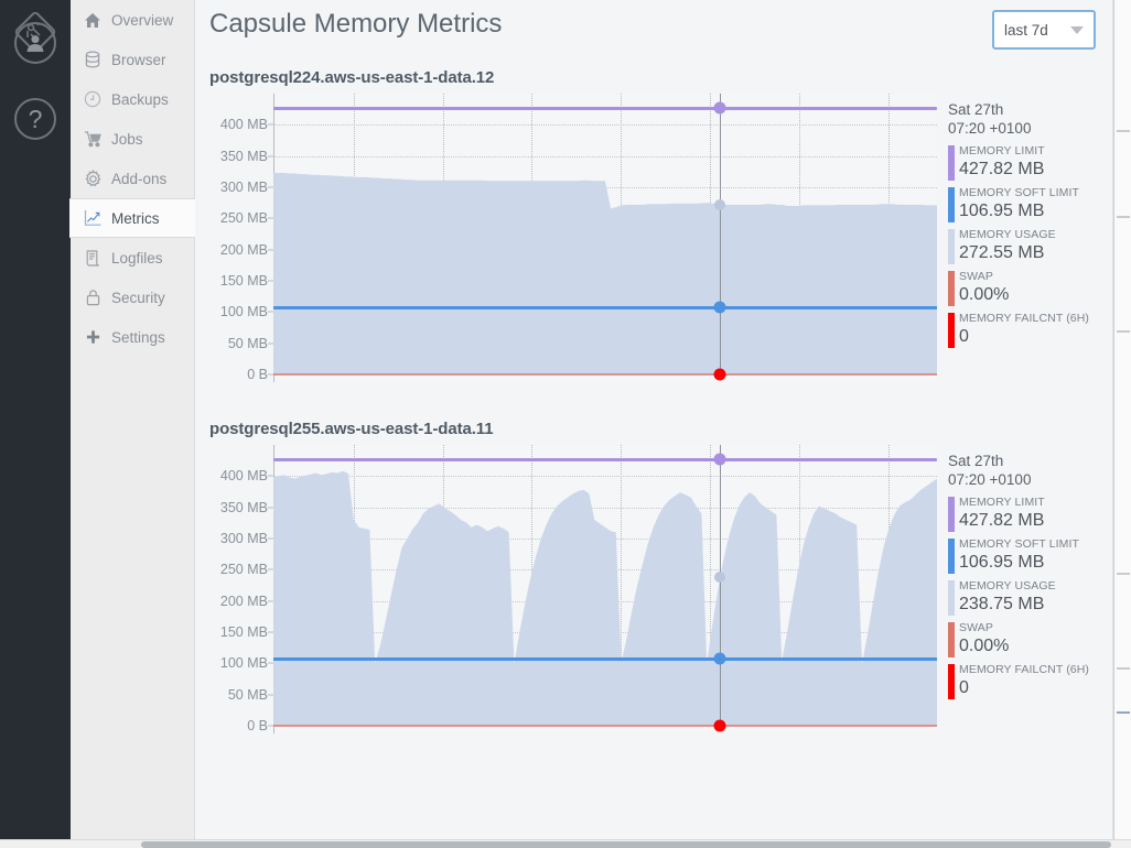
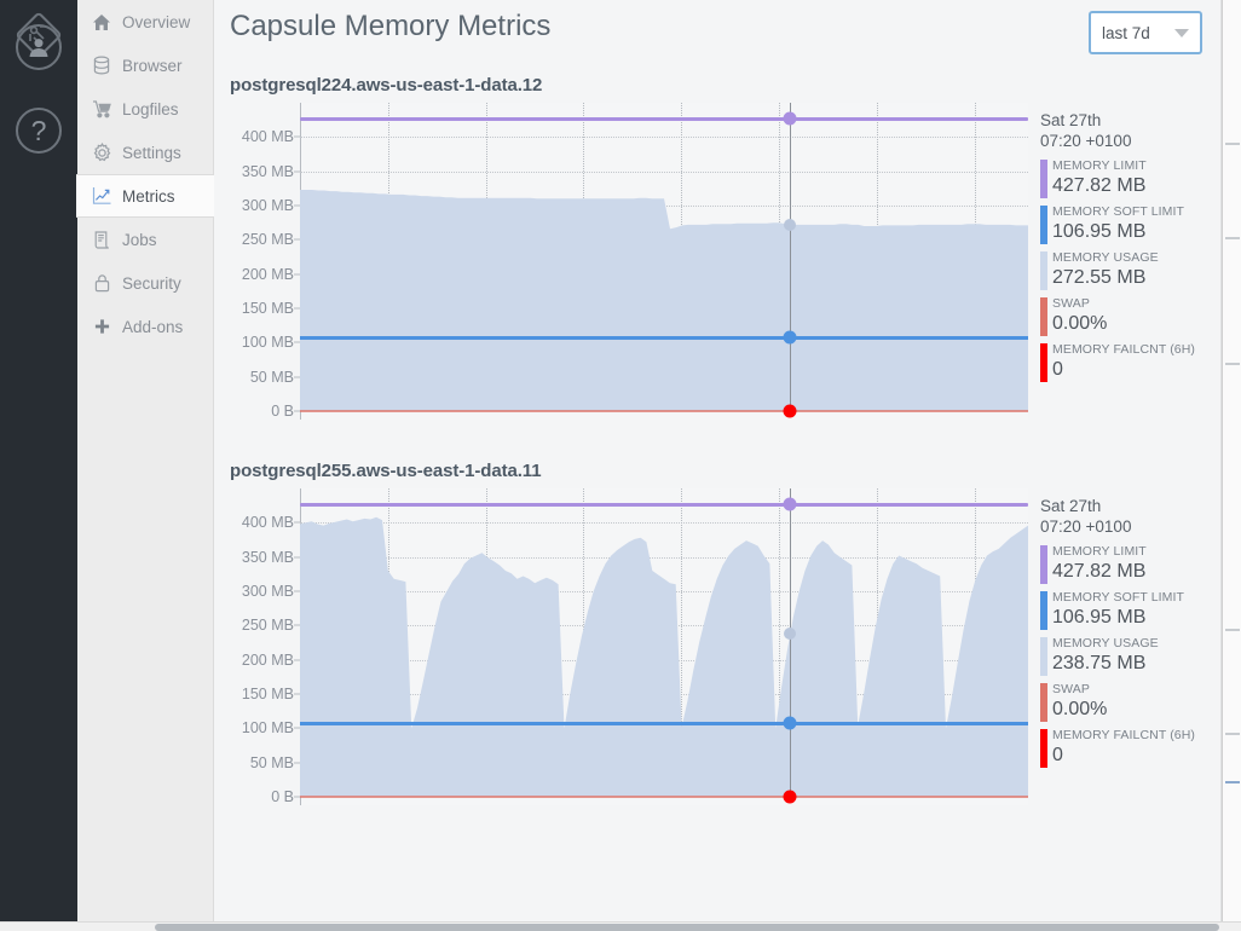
  ?
  Overview
  Browser
- Backups
- Jobs
+ Logfiles
- Add-ons
+ Settings
  Metrics
- Logfiles
+ Jobs
  Security
- Settings
+ Add-ons
  Capsule Memory Metrics
  last 7d
  postgresql224.aws-us-east-1-data.12
  400 MB
  350 MB
  300 MB
  250 MB
  200 MB
  150 MB
  100 MB
  50 MB
  0 B
  Sat 27th
  07:20 +0100
  MEMORY LIMIT
  427.82 MB
  MEMORY SOFT LIMIT
  106.95 MB
  MEMORY USAGE
  272.55 MB
  SWAP
  0.00%
  MEMORY FAILCNT (6H)
  0
  postgresql255.aws-us-east-1-data.11
  400 MB
  350 MB
  300 MB
  250 MB
  200 MB
  150 MB
  100 MB
  50 MB
  0 B
  Sat 27th
  07:20 +0100
  MEMORY LIMIT
  427.82 MB
  MEMORY SOFT LIMIT
  106.95 MB
  MEMORY USAGE
  238.75 MB
  SWAP
  0.00%
  MEMORY FAILCNT (6H)
  0
